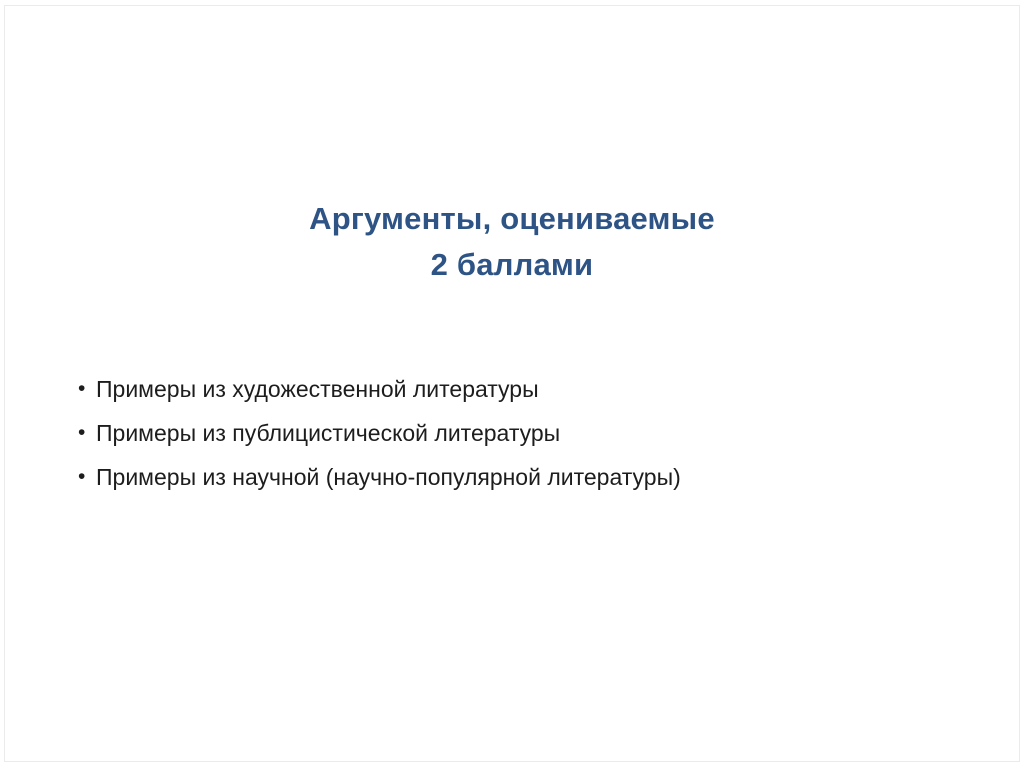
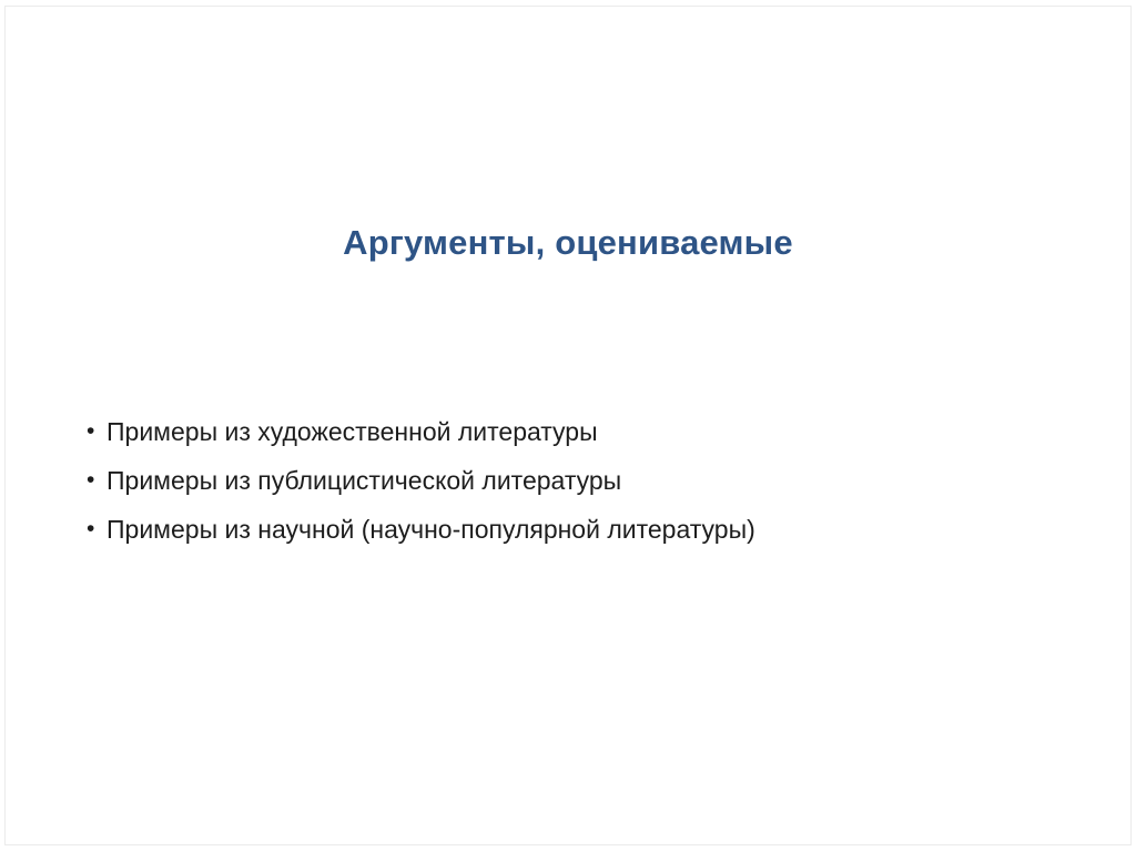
  Аргументы, оцениваемые
- 2 баллами
  •
  Примеры из художественной литературы
  •
  Примеры из публицистической литературы
  •
  Примеры из научной (научно-популярной литературы)
